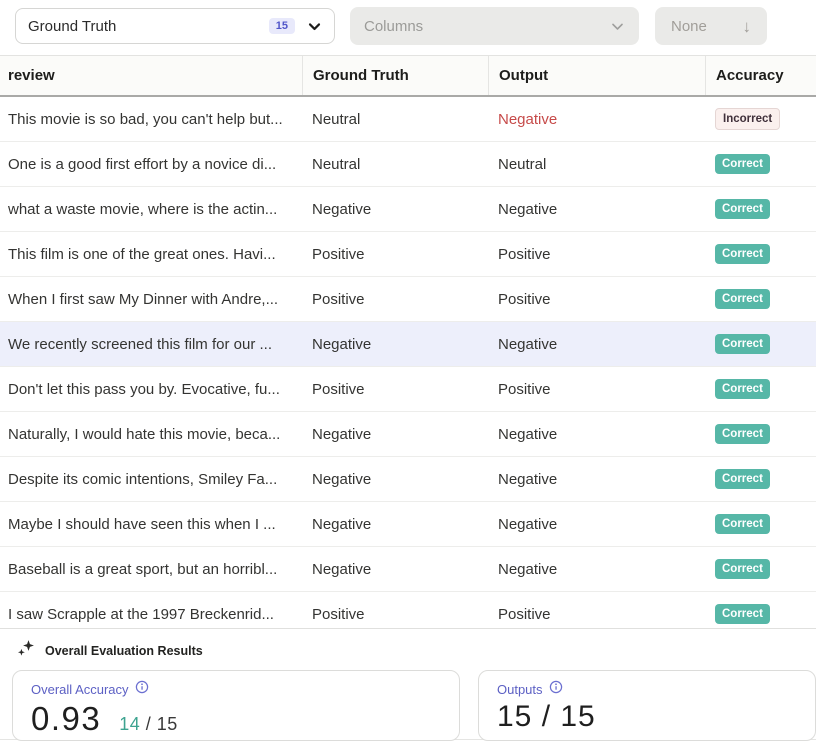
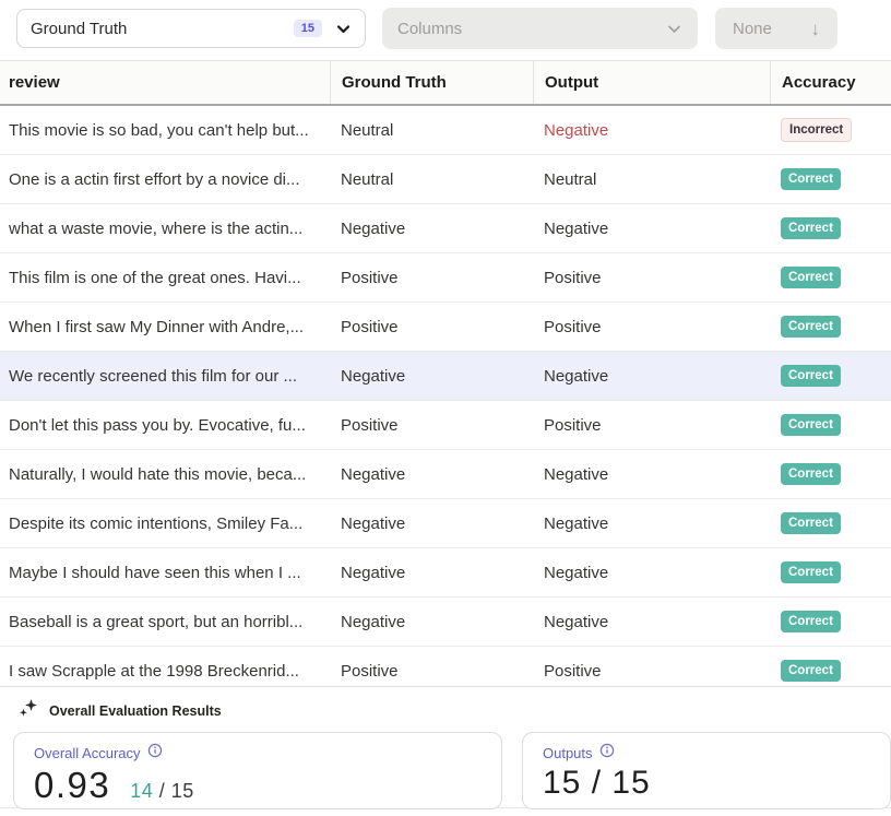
  Ground Truth
  15
  Columns
  None
  ↓
  review
  Ground Truth
  Output
  Accuracy
  This movie is so bad, you can't help but...
  Neutral
  Negative
  Incorrect
- One is a good first effort by a novice di...
+ One is a actin first effort by a novice di...
  Neutral
  Neutral
  Correct
  what a waste movie, where is the actin...
  Negative
  Negative
  Correct
  This film is one of the great ones. Havi...
  Positive
  Positive
  Correct
  When I first saw My Dinner with Andre,...
  Positive
  Positive
  Correct
  We recently screened this film for our ...
  Negative
  Negative
  Correct
  Don't let this pass you by. Evocative, fu...
  Positive
  Positive
  Correct
  Naturally, I would hate this movie, beca...
  Negative
  Negative
  Correct
  Despite its comic intentions, Smiley Fa...
  Negative
  Negative
  Correct
  Maybe I should have seen this when I ...
  Negative
  Negative
  Correct
  Baseball is a great sport, but an horribl...
  Negative
  Negative
  Correct
- I saw Scrapple at the 1997 Breckenrid...
+ I saw Scrapple at the 1998 Breckenrid...
  Positive
  Positive
  Correct
  Overall Evaluation Results
  Overall Accuracy
  0.93
  14 / 15
  Outputs
  15 / 15
